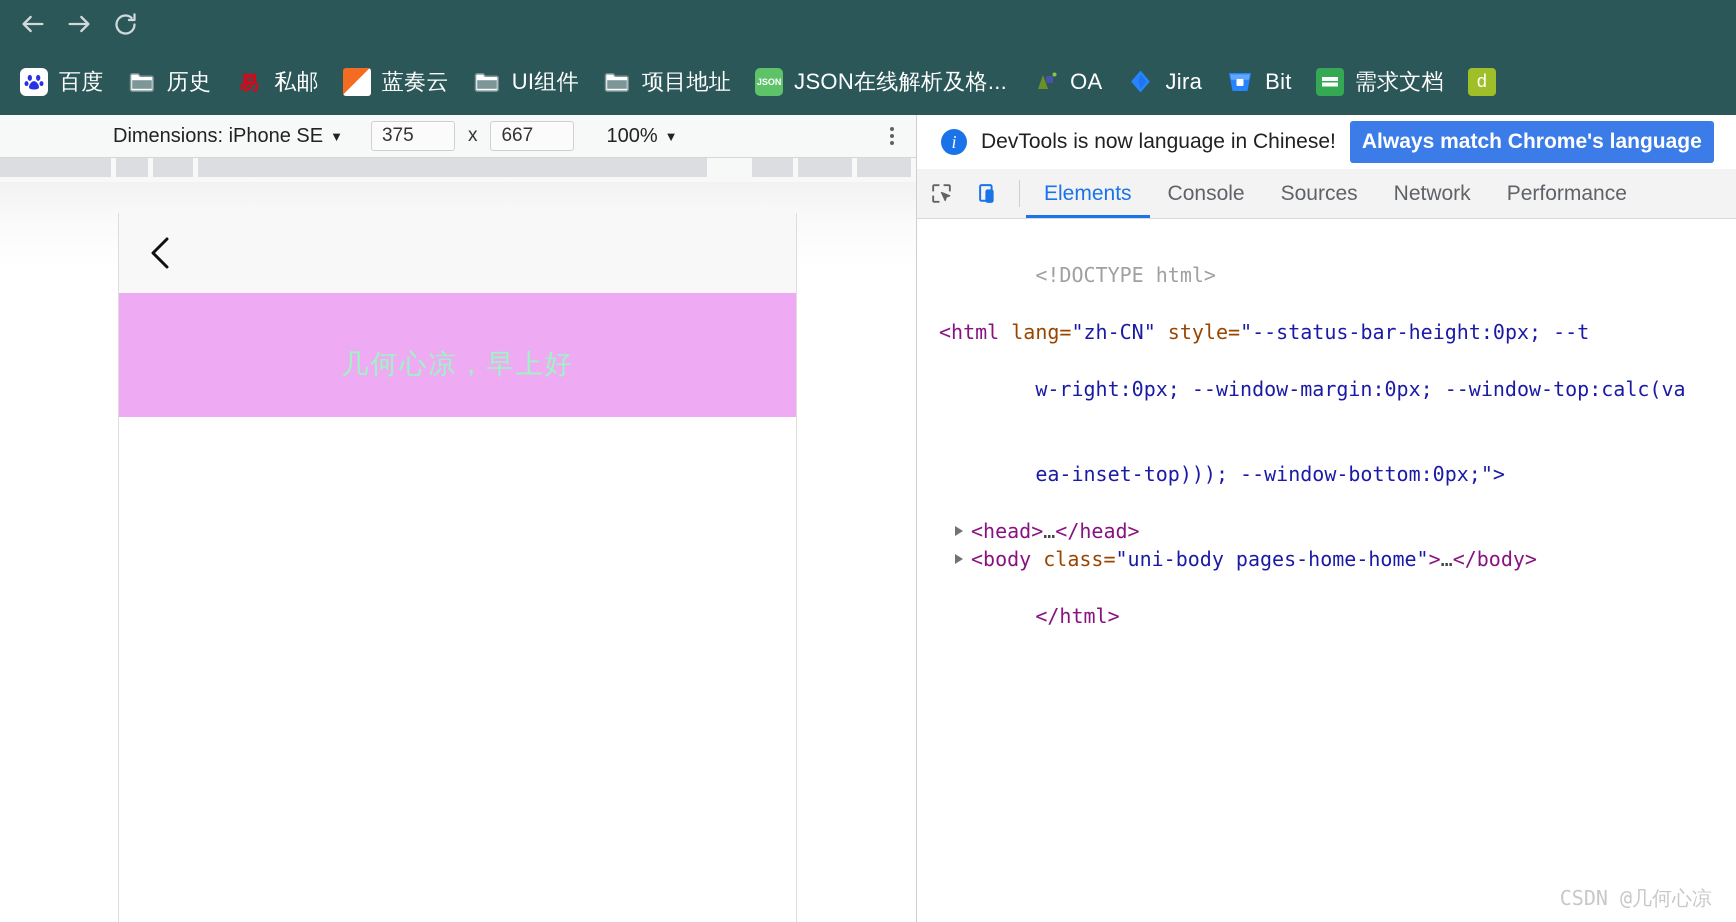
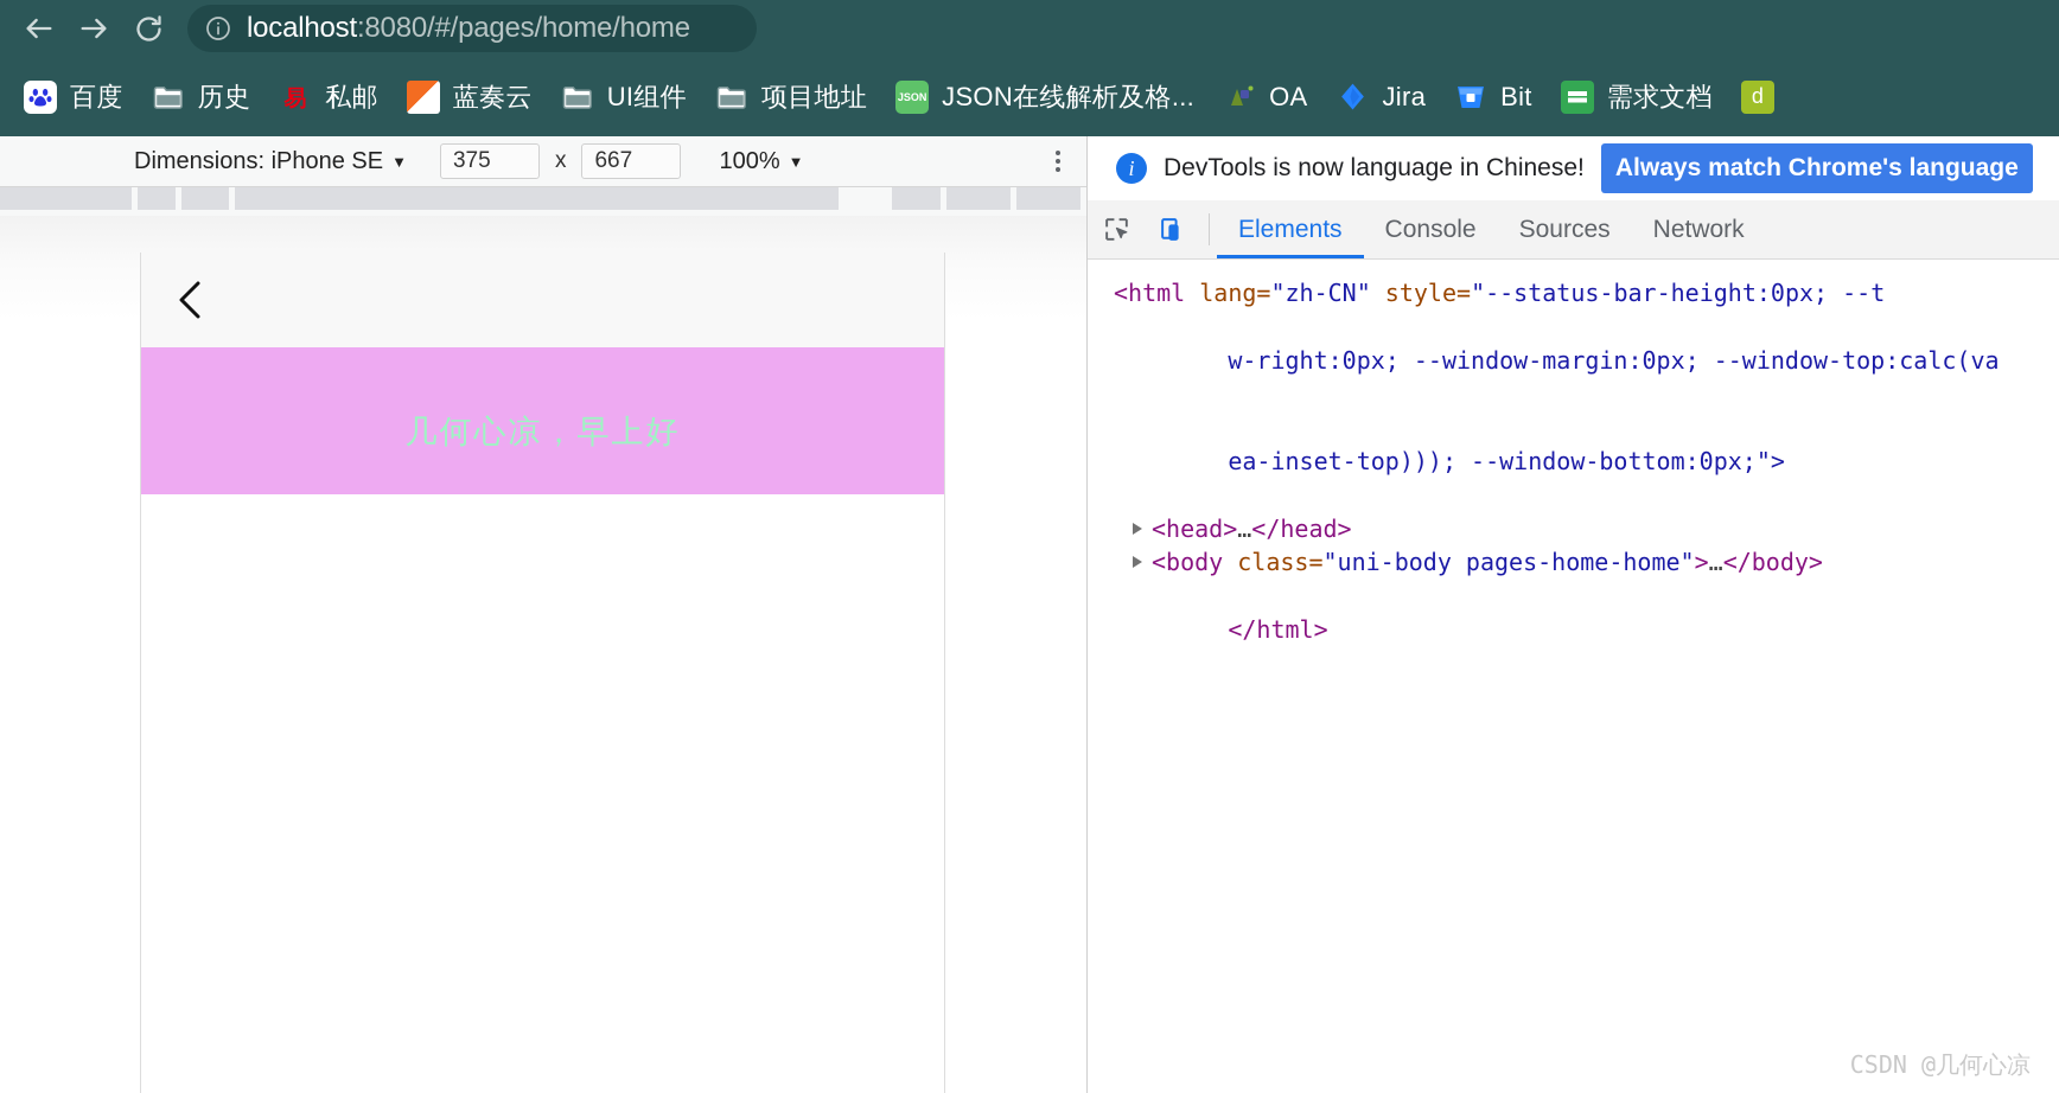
+ localhost:8080/#/pages/home/home
  百度
  历史
  易
  私邮
  蓝奏云
  UI组件
  项目地址
  JSON
  JSON在线解析及格...
  OA
  Jira
  Bit
  需求文档
  d
  Dimensions: iPhone SE
  ▼
  375
  x
  667
  100%
  ▼
  几何心凉，早上好
  i
  DevTools is now language in Chinese!
  Always match Chrome's language
  Elements
  Console
  Sources
  Network
- Performance
- <!DOCTYPE html>
  <html lang="zh-CN" style="--status-bar-height:0px; --t
  w-right:0px; --window-margin:0px; --window-top:calc(va
  ea-inset-top))); --window-bottom:0px;">
  <head>…</head>
  <body class="uni-body pages-home-home">…</body>
  </html>
  CSDN @几何心凉
